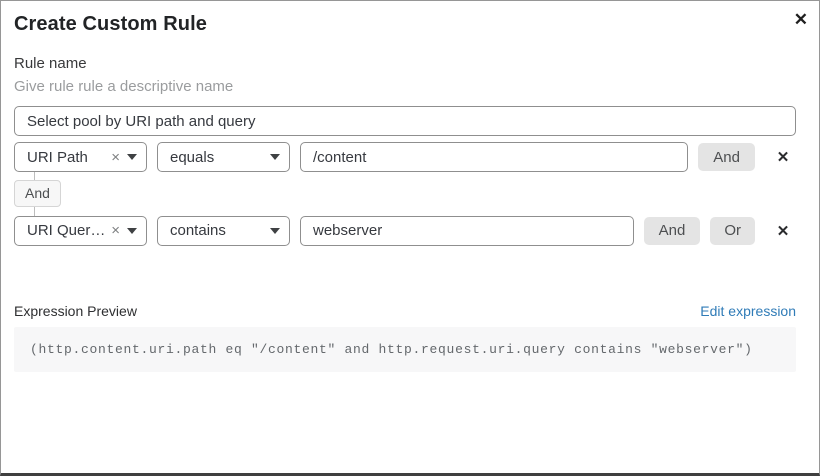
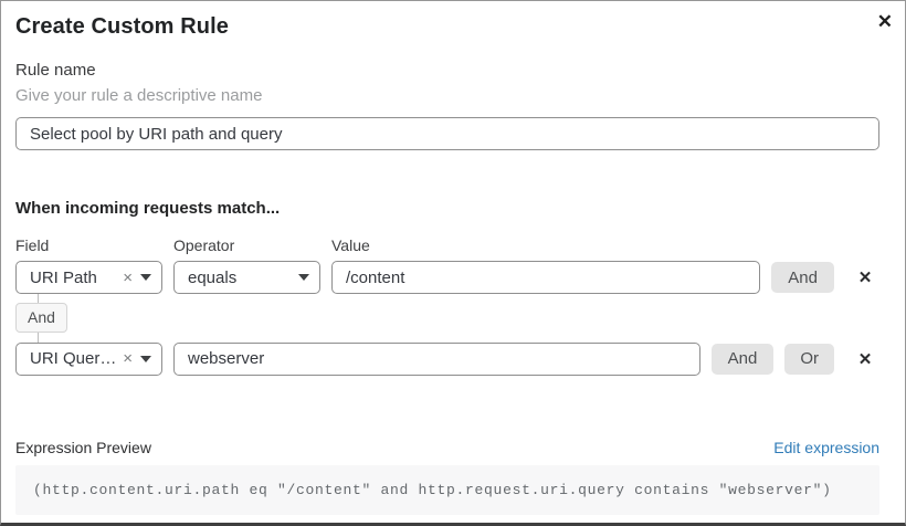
  ✕
  Create Custom Rule
  Rule name
- Give rule rule a descriptive name
+ Give your rule a descriptive name
  Select pool by URI path and query
+ When incoming requests match...
+ Field
+ Operator
+ Value
  URI Path
  ×
  equals
  /content
  And
  ✕
  And
  ×
- contains
  webserver
  And
  Or
  ✕
  Expression Preview
  Edit expression
  (http.content.uri.path eq "/content" and http.request.uri.query contains "webserver")
